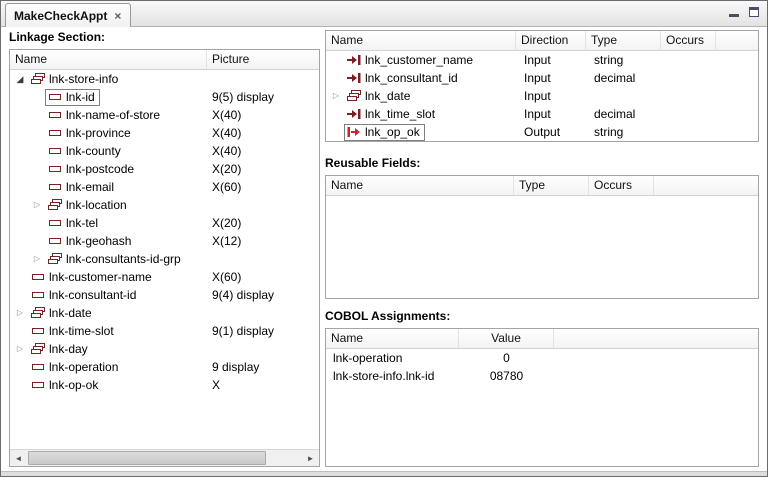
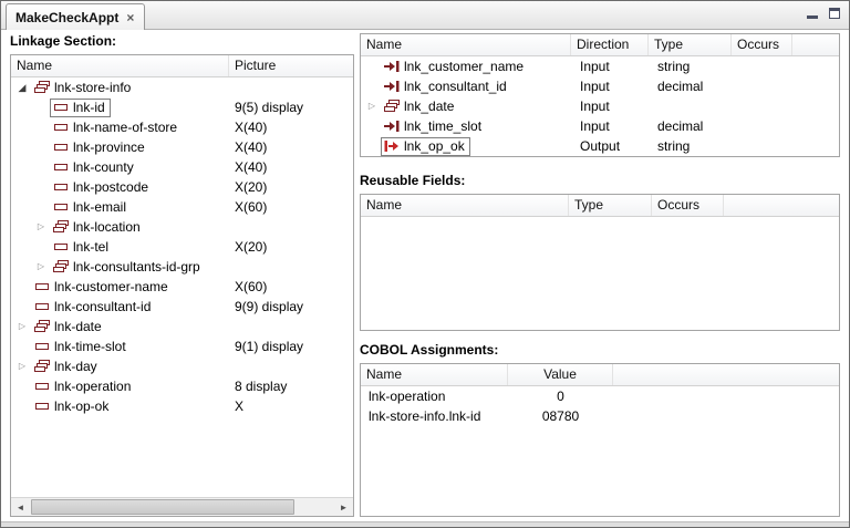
  MakeCheckAppt
  ×
  Linkage Section:
  Name
  Picture
  ◢
  lnk-store-info
  lnk-id
  9(5) display
  lnk-name-of-store
  X(40)
  lnk-province
  X(40)
  lnk-county
  X(40)
  lnk-postcode
  X(20)
  lnk-email
  X(60)
  ▷
  lnk-location
  lnk-tel
  X(20)
- lnk-geohash
- X(12)
  ▷
  lnk-consultants-id-grp
  lnk-customer-name
  X(60)
  lnk-consultant-id
- 9(4) display
+ 9(9) display
  ▷
  lnk-date
  lnk-time-slot
  9(1) display
  ▷
  lnk-day
  lnk-operation
- 9 display
+ 8 display
  lnk-op-ok
  X
  ◄
  ►
  Name
  Direction
  Type
  Occurs
  lnk_customer_name
  Input
  string
  lnk_consultant_id
  Input
  decimal
  ▷
  lnk_date
  Input
  lnk_time_slot
  Input
  decimal
  lnk_op_ok
  Output
  string
  Reusable Fields:
  Name
  Type
  Occurs
  COBOL Assignments:
  Name
  Value
  lnk-operation
  0
  lnk-store-info.lnk-id
  08780
